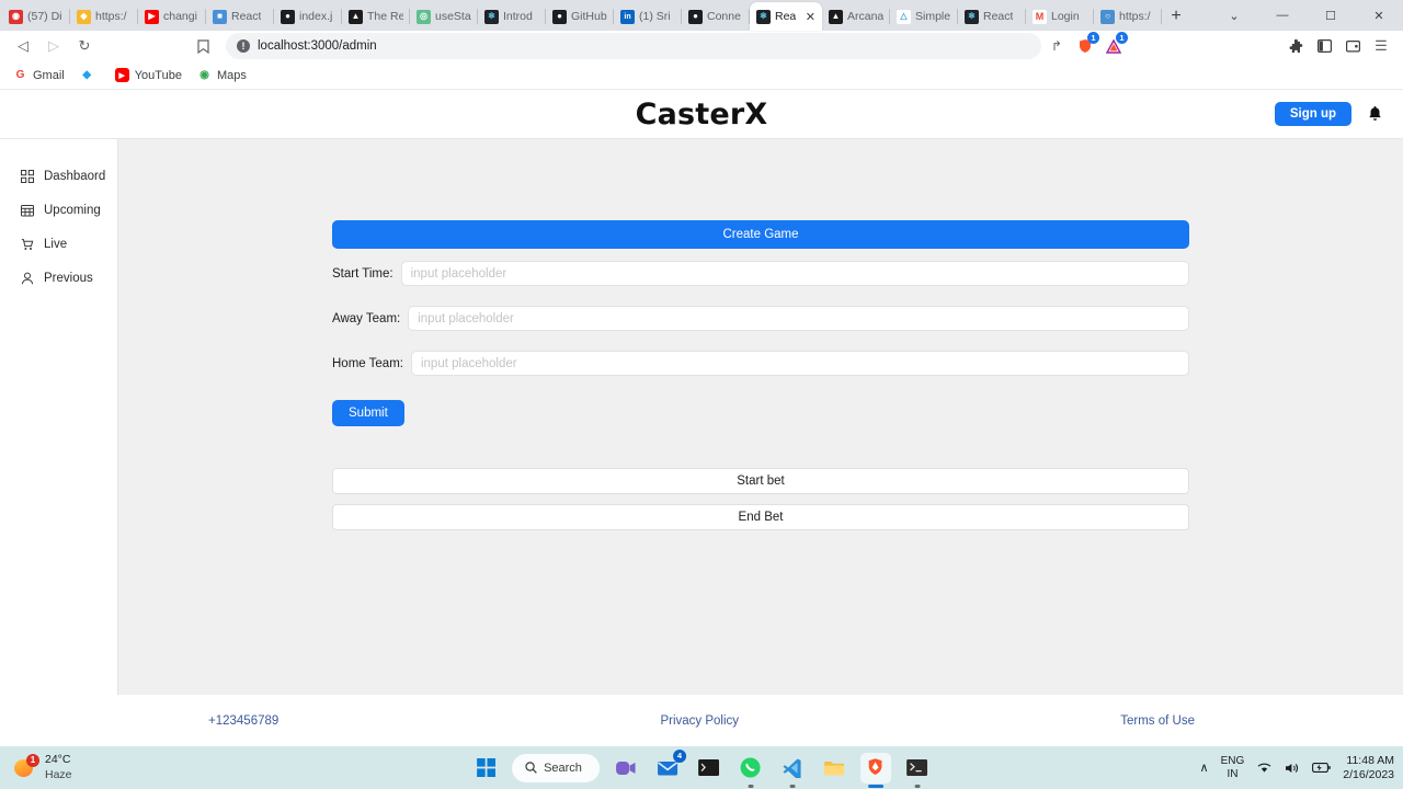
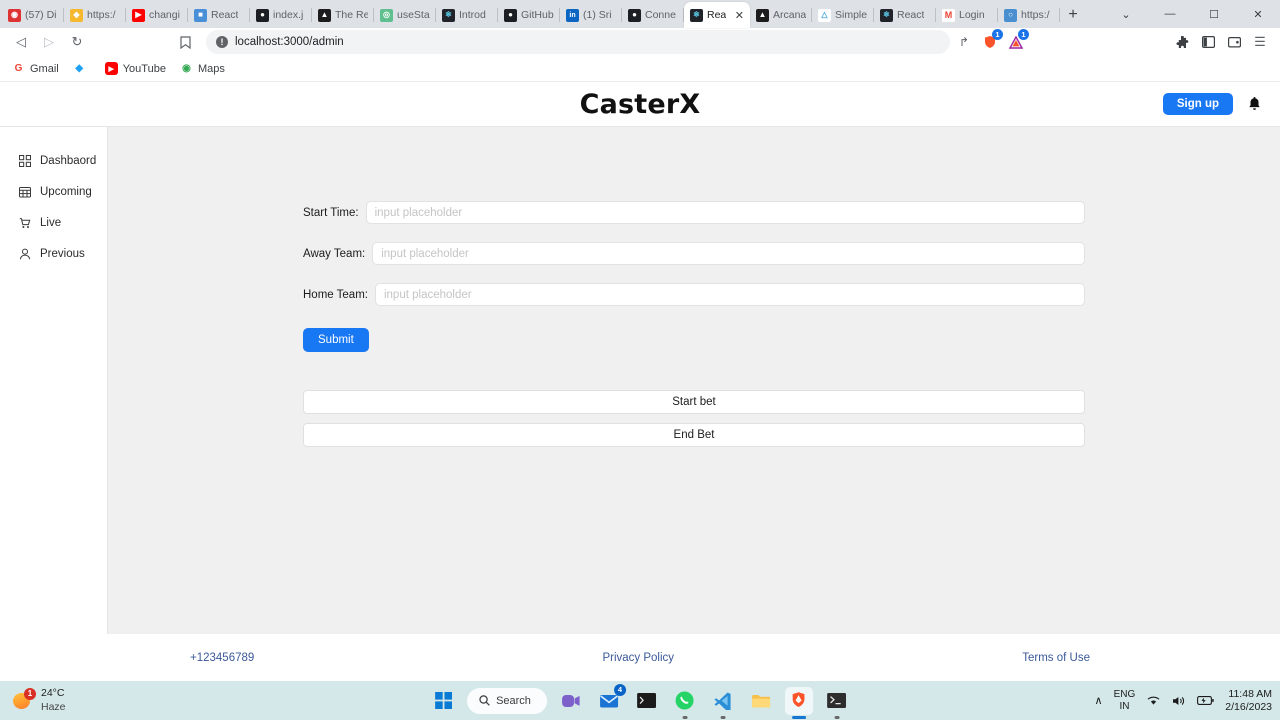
  ◉
  (57) Di
  ◆
  https:/
  ▶
  changi
  ■
  React
  ●
  index.j
  ▲
  The Re
  ◎
  useSta
  ⚛
  Introd
  ●
  GitHub
  (1) Sri
  ●
  Conne
  ⚛
  Rea
  ✕
  ▲
  Arcana
  △
  Simple
  ⚛
  React
  M
  Login
  ○
  https:/
  +
  ⌄
  —
  ☐
  ✕
  ◁
  ▷
  ↻
  !
  localhost:3000/admin
  ↱
  1
  1
  ☰
  G
  Gmail
  ◆
  YouTube
  ◉
  Maps
  CasterX
  Sign up
  Dashbaord
  Upcoming
  Live
  Previous
- Create Game
  Start Time:
  input placeholder
  Away Team:
  input placeholder
  Home Team:
  input placeholder
  Submit
  Start bet
  End Bet
  +123456789
  Privacy Policy
  Terms of Use
  1
  24°C
  Haze
  Search
  4
  ∧
  ENG
  IN
  11:48 AM
  2/16/2023
